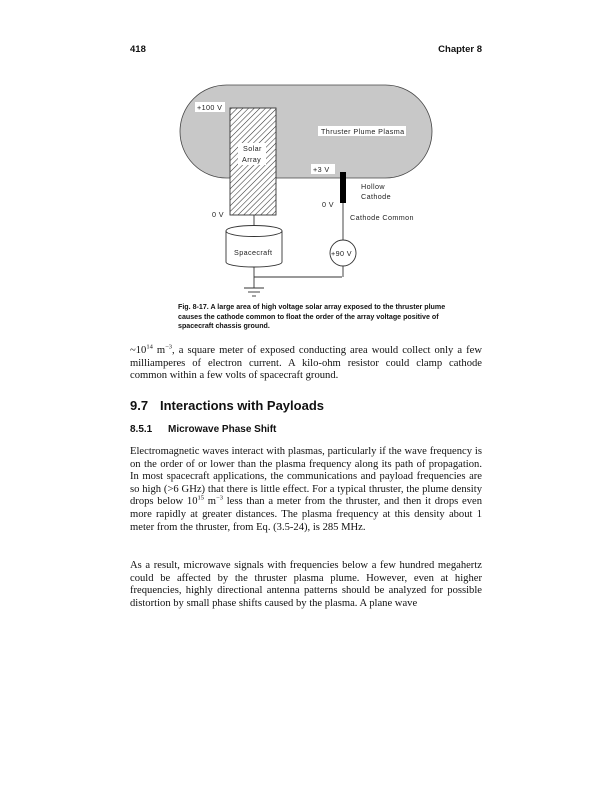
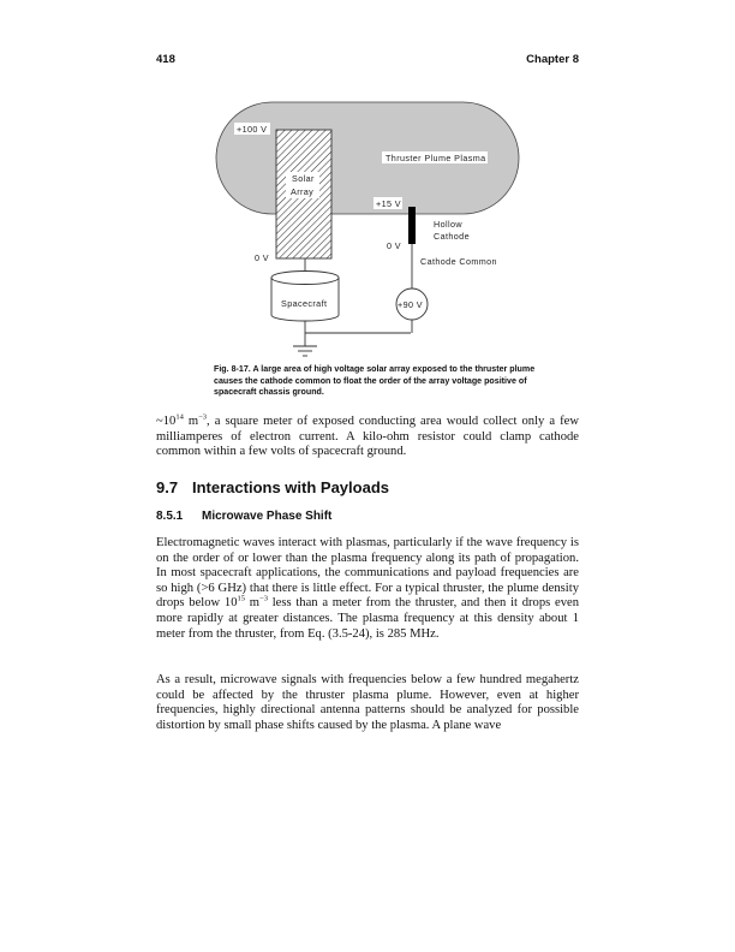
  418
  Chapter 8
  Thruster Plume Plasma
  +100 V
  Solar
  Array
  0 V
  Spacecraft
- +3 V
+ +15 V
  0 V
  Hollow
  Cathode
  Cathode Common
  +90 V
  Fig. 8-17. A large area of high voltage solar array exposed to the thruster plume causes the cathode common to float the order of the array voltage positive of spacecraft chassis ground.
  ~10 m , a square meter of exposed conducting area would collect only a few milliamperes of electron current. A kilo-ohm resistor could clamp cathode common within a few volts of spacecraft ground.
  9.7 Interactions with Payloads
  8.5.1 Microwave Phase Shift
  Electromagnetic waves interact with plasmas, particularly if the wave frequency is on the order of or lower than the plasma frequency along its path of propagation. In most spacecraft applications, the communications and payload frequencies are so high (>6 GHz) that there is little effect. For a typical thruster, the plume density drops below 10 m less than a meter from the thruster, and then it drops even more rapidly at greater distances. The plasma frequency at this density about 1 meter from the thruster, from Eq. (3.5-24), is 285 MHz.
  As a result, microwave signals with frequencies below a few hundred megahertz could be affected by the thruster plasma plume. However, even at higher frequencies, highly directional antenna patterns should be analyzed for possible distortion by small phase shifts caused by the plasma. A plane wave
